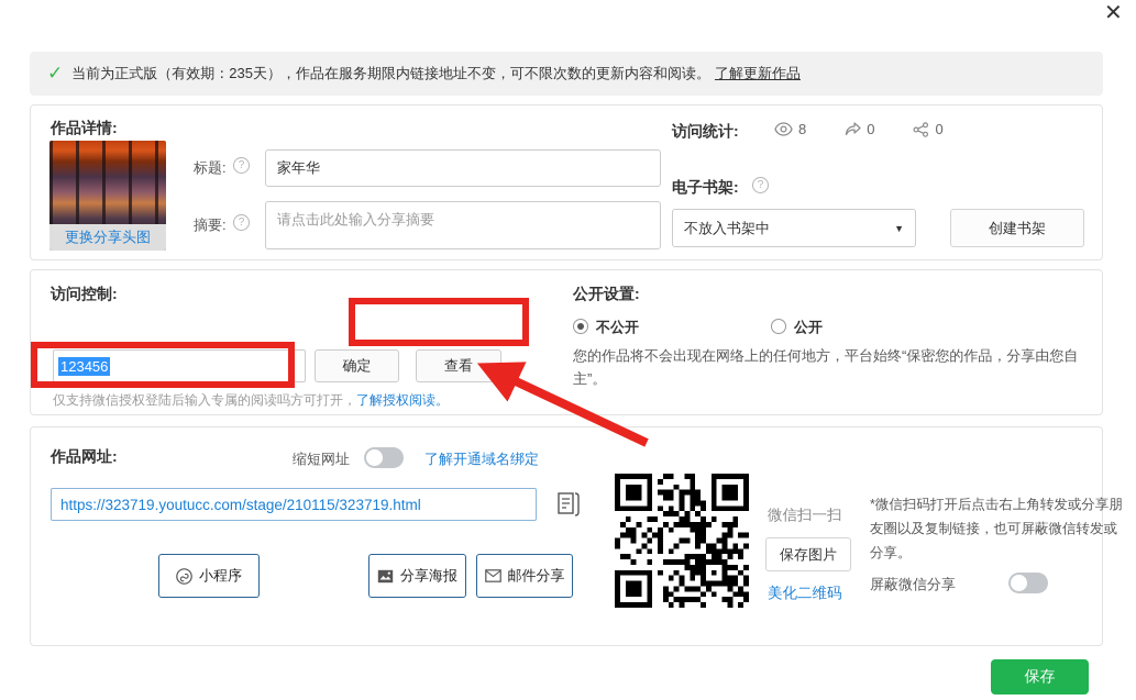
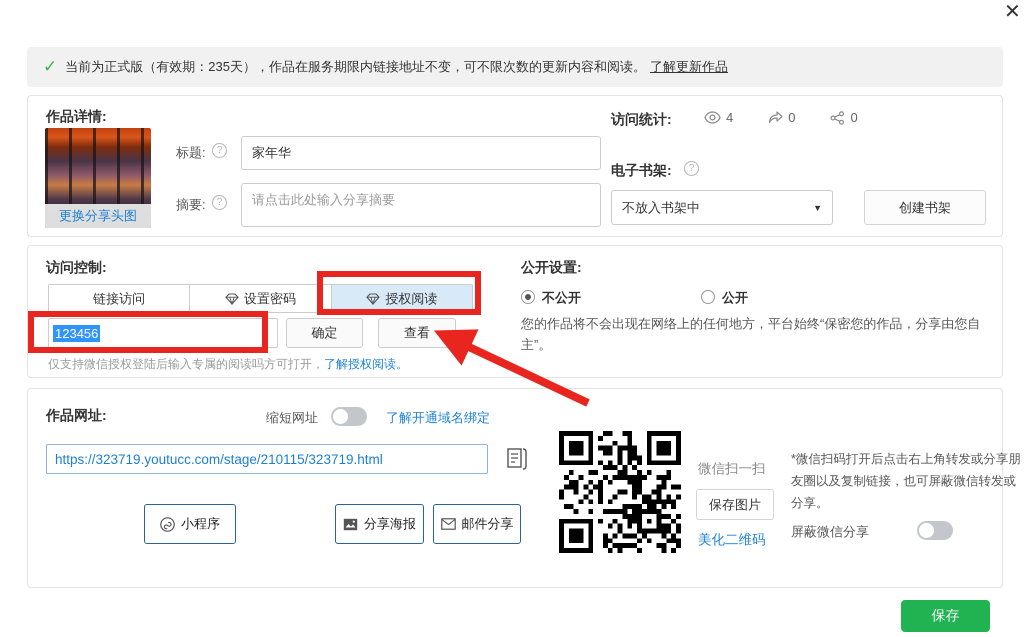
  ✕
  ✓
  当前为正式版（有效期：235天），作品在服务期限内链接地址不变，可不限次数的更新内容和阅读。
  了解更新作品
  作品详情:
  更换分享头图
  标题:
  ?
  家年华
  摘要:
  ?
  请点击此处输入分享摘要
  访问统计:
- 8
+ 4
  0
  0
  电子书架:
  ?
  不放入书架中
  ▼
  创建书架
  访问控制:
+ 链接访问
+ 设置密码
+ 授权阅读
  123456
  确定
  查看
  仅支持微信授权登陆后输入专属的阅读吗方可打开，了解授权阅读。
  公开设置:
  不公开
  公开
  您的作品将不会出现在网络上的任何地方，平台始终“保密您的作品，分享由您自主”。
  作品网址:
  缩短网址
  了解开通域名绑定
  https://323719.youtucc.com/stage/210115/323719.html
  小程序
  分享海报
  邮件分享
  微信扫一扫
  保存图片
  美化二维码
  *微信扫码打开后点击右上角转发或分享朋友圈以及复制链接，也可屏蔽微信转发或分享。
  屏蔽微信分享
  保存
